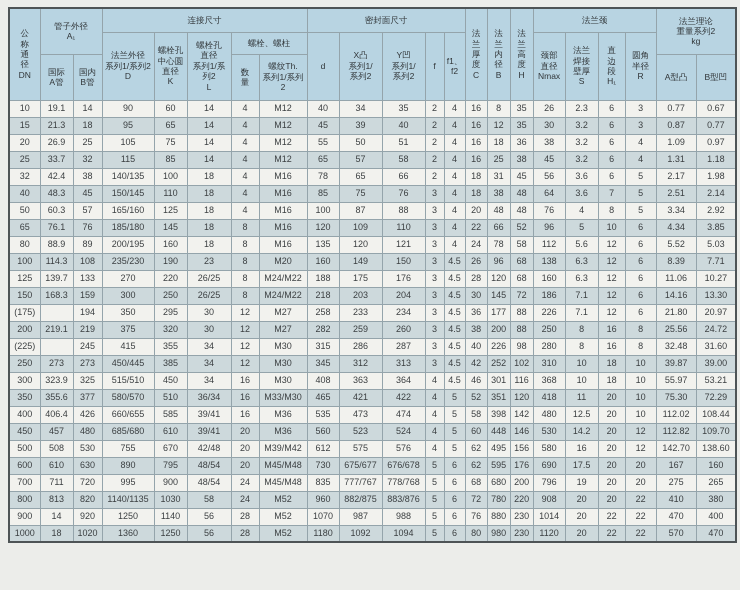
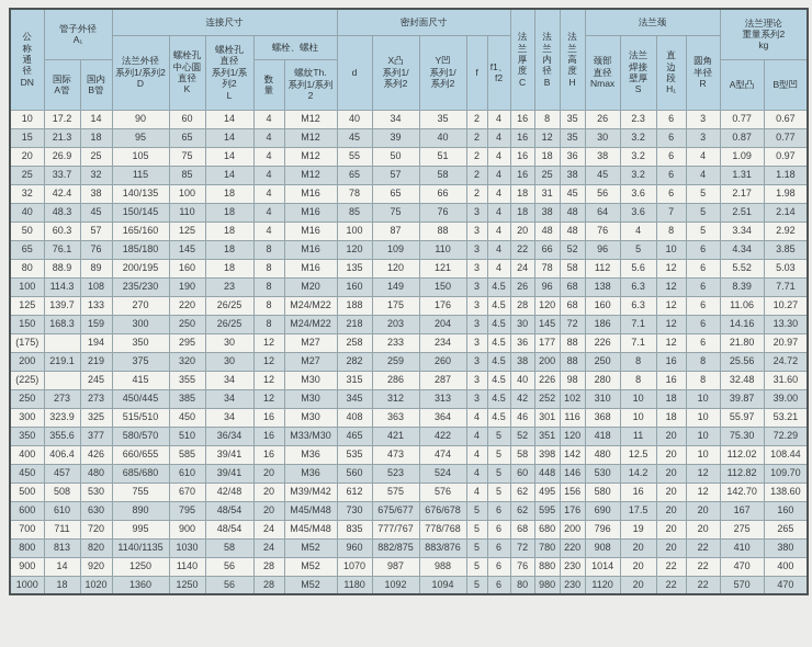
  公 称 通 径 DN	管子外径 A₁	连接尺寸	密封面尺寸	法 兰 厚 度 C	法 兰 内 径 B	法 兰 高 度 H	法兰颈	法兰理论 重量系列2 kg
  法兰外径 系列1/系列2 D	螺栓孔 中心圆 直径 K	螺栓孔 直径 系列1/系列2 L	螺栓、螺柱	d	X凸 系列1/ 系列2	Y凹 系列1/ 系列2	f	f1、 f2	颈部 直径 Nmax	法兰 焊接 壁厚 S	直 边 段 H₁	圆角 半径 R
  国际 A管	国内 B管	数 量	螺纹Th. 系列1/系列2	A型凸	B型凹
- 10	19.1	14	90	60	14	4	M12	40	34	35	2	4	16	8	35	26	2.3	6	3	0.77	0.67
+ 10	17.2	14	90	60	14	4	M12	40	34	35	2	4	16	8	35	26	2.3	6	3	0.77	0.67
  15	21.3	18	95	65	14	4	M12	45	39	40	2	4	16	12	35	30	3.2	6	3	0.87	0.77
  20	26.9	25	105	75	14	4	M12	55	50	51	2	4	16	18	36	38	3.2	6	4	1.09	0.97
  25	33.7	32	115	85	14	4	M12	65	57	58	2	4	16	25	38	45	3.2	6	4	1.31	1.18
  32	42.4	38	140/135	100	18	4	M16	78	65	66	2	4	18	31	45	56	3.6	6	5	2.17	1.98
  40	48.3	45	150/145	110	18	4	M16	85	75	76	3	4	18	38	48	64	3.6	7	5	2.51	2.14
  50	60.3	57	165/160	125	18	4	M16	100	87	88	3	4	20	48	48	76	4	8	5	3.34	2.92
  65	76.1	76	185/180	145	18	8	M16	120	109	110	3	4	22	66	52	96	5	10	6	4.34	3.85
  80	88.9	89	200/195	160	18	8	M16	135	120	121	3	4	24	78	58	112	5.6	12	6	5.52	5.03
  100	114.3	108	235/230	190	23	8	M20	160	149	150	3	4.5	26	96	68	138	6.3	12	6	8.39	7.71
  125	139.7	133	270	220	26/25	8	M24/M22	188	175	176	3	4.5	28	120	68	160	6.3	12	6	11.06	10.27
  150	168.3	159	300	250	26/25	8	M24/M22	218	203	204	3	4.5	30	145	72	186	7.1	12	6	14.16	13.30
  (175)		194	350	295	30	12	M27	258	233	234	3	4.5	36	177	88	226	7.1	12	6	21.80	20.97
  200	219.1	219	375	320	30	12	M27	282	259	260	3	4.5	38	200	88	250	8	16	8	25.56	24.72
  (225)		245	415	355	34	12	M30	315	286	287	3	4.5	40	226	98	280	8	16	8	32.48	31.60
  250	273	273	450/445	385	34	12	M30	345	312	313	3	4.5	42	252	102	310	10	18	10	39.87	39.00
  300	323.9	325	515/510	450	34	16	M30	408	363	364	4	4.5	46	301	116	368	10	18	10	55.97	53.21
  350	355.6	377	580/570	510	36/34	16	M33/M30	465	421	422	4	5	52	351	120	418	11	20	10	75.30	72.29
  400	406.4	426	660/655	585	39/41	16	M36	535	473	474	4	5	58	398	142	480	12.5	20	10	112.02	108.44
  450	457	480	685/680	610	39/41	20	M36	560	523	524	4	5	60	448	146	530	14.2	20	12	112.82	109.70
  500	508	530	755	670	42/48	20	M39/M42	612	575	576	4	5	62	495	156	580	16	20	12	142.70	138.60
  600	610	630	890	795	48/54	20	M45/M48	730	675/677	676/678	5	6	62	595	176	690	17.5	20	20	167	160
  700	711	720	995	900	48/54	24	M45/M48	835	777/767	778/768	5	6	68	680	200	796	19	20	20	275	265
  800	813	820	1140/1135	1030	58	24	M52	960	882/875	883/876	5	6	72	780	220	908	20	20	22	410	380
  900	14	920	1250	1140	56	28	M52	1070	987	988	5	6	76	880	230	1014	20	22	22	470	400
  1000	18	1020	1360	1250	56	28	M52	1180	1092	1094	5	6	80	980	230	1120	20	22	22	570	470
